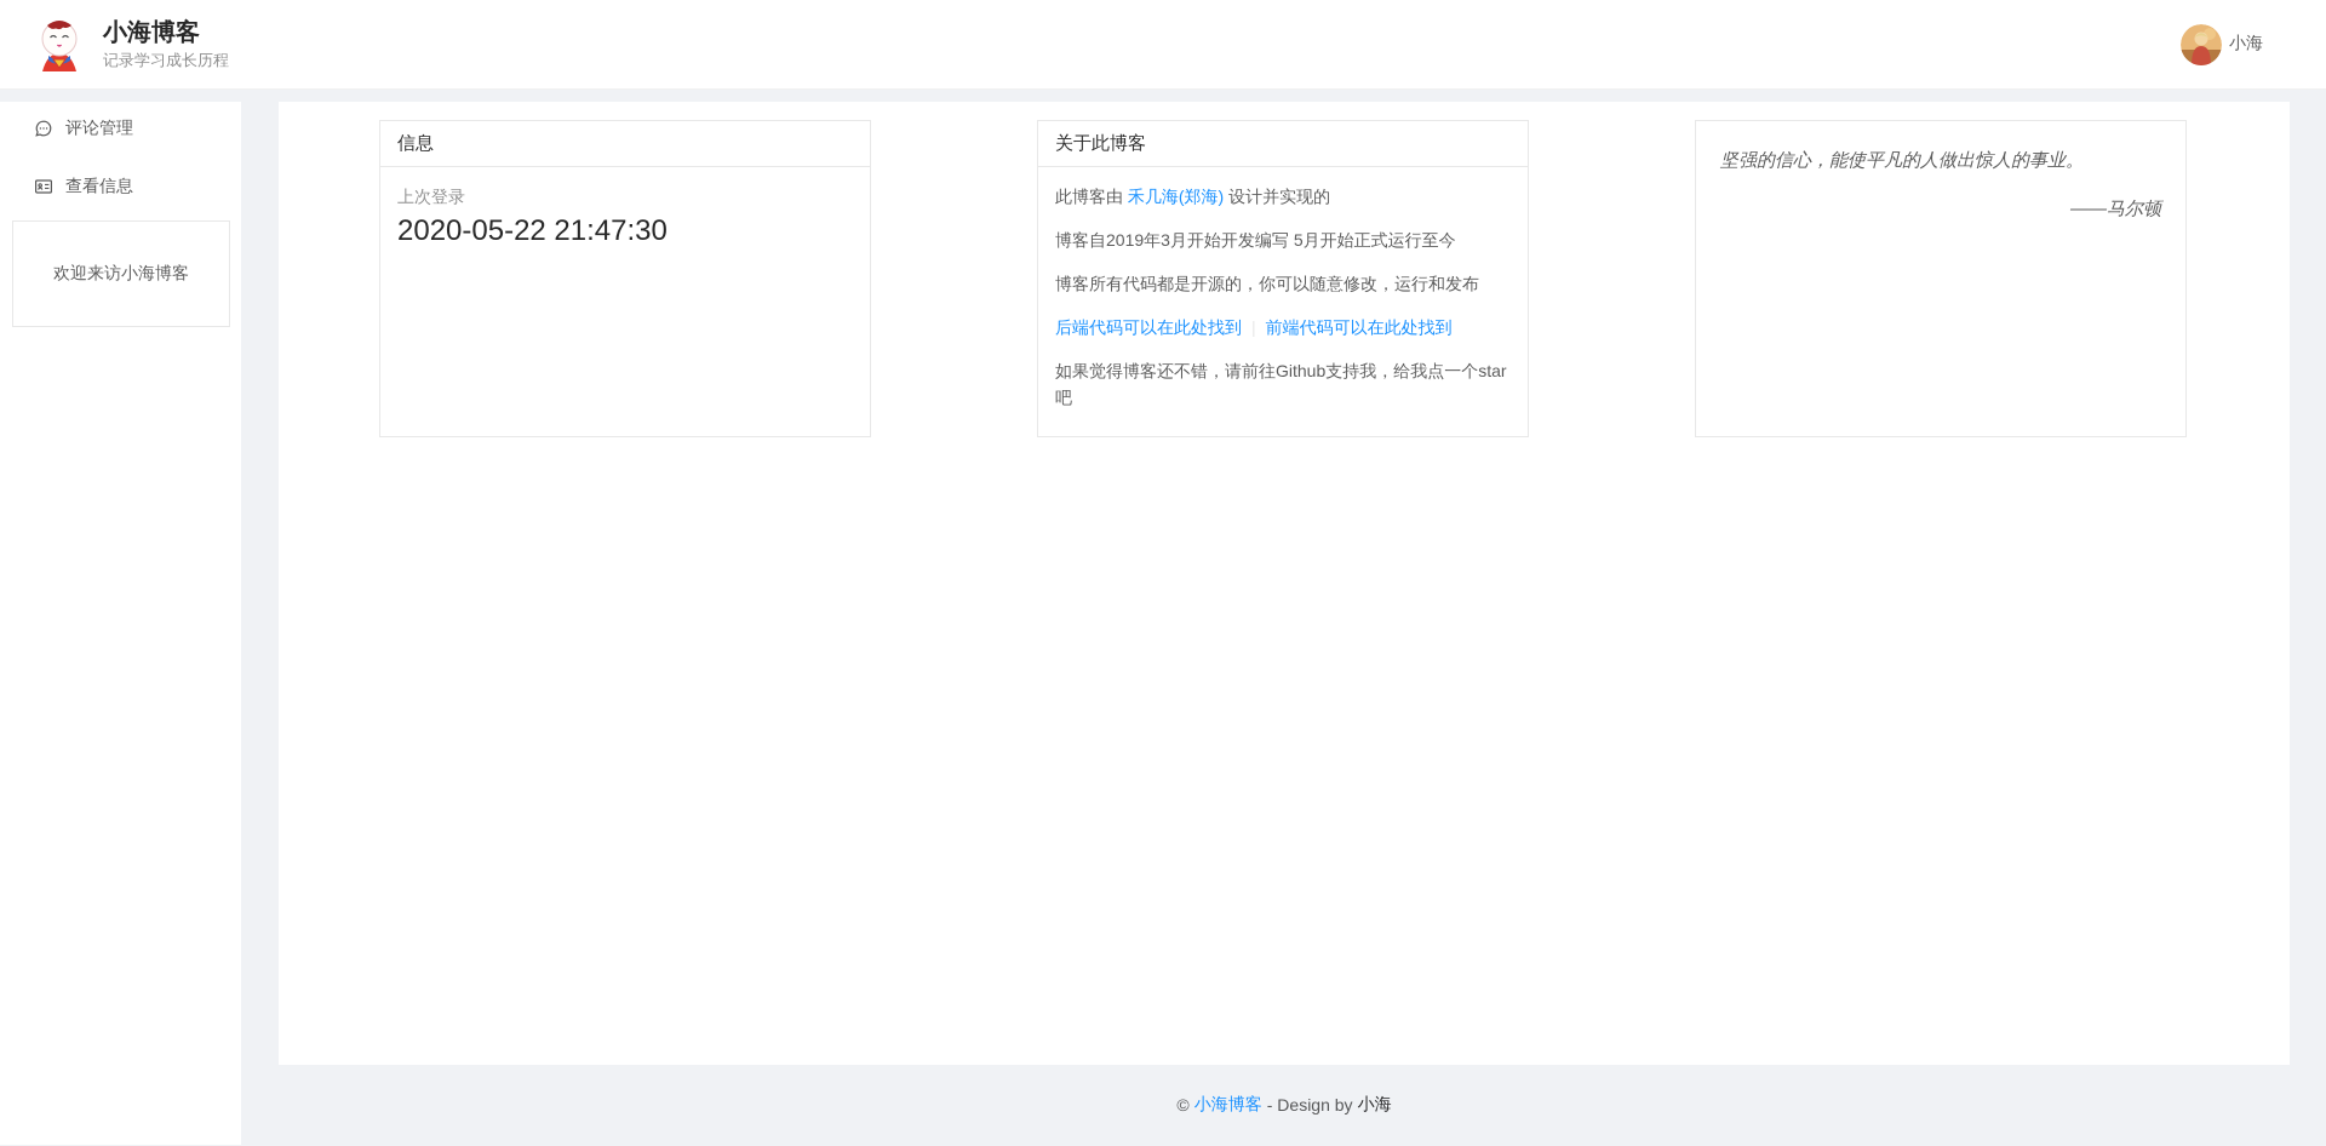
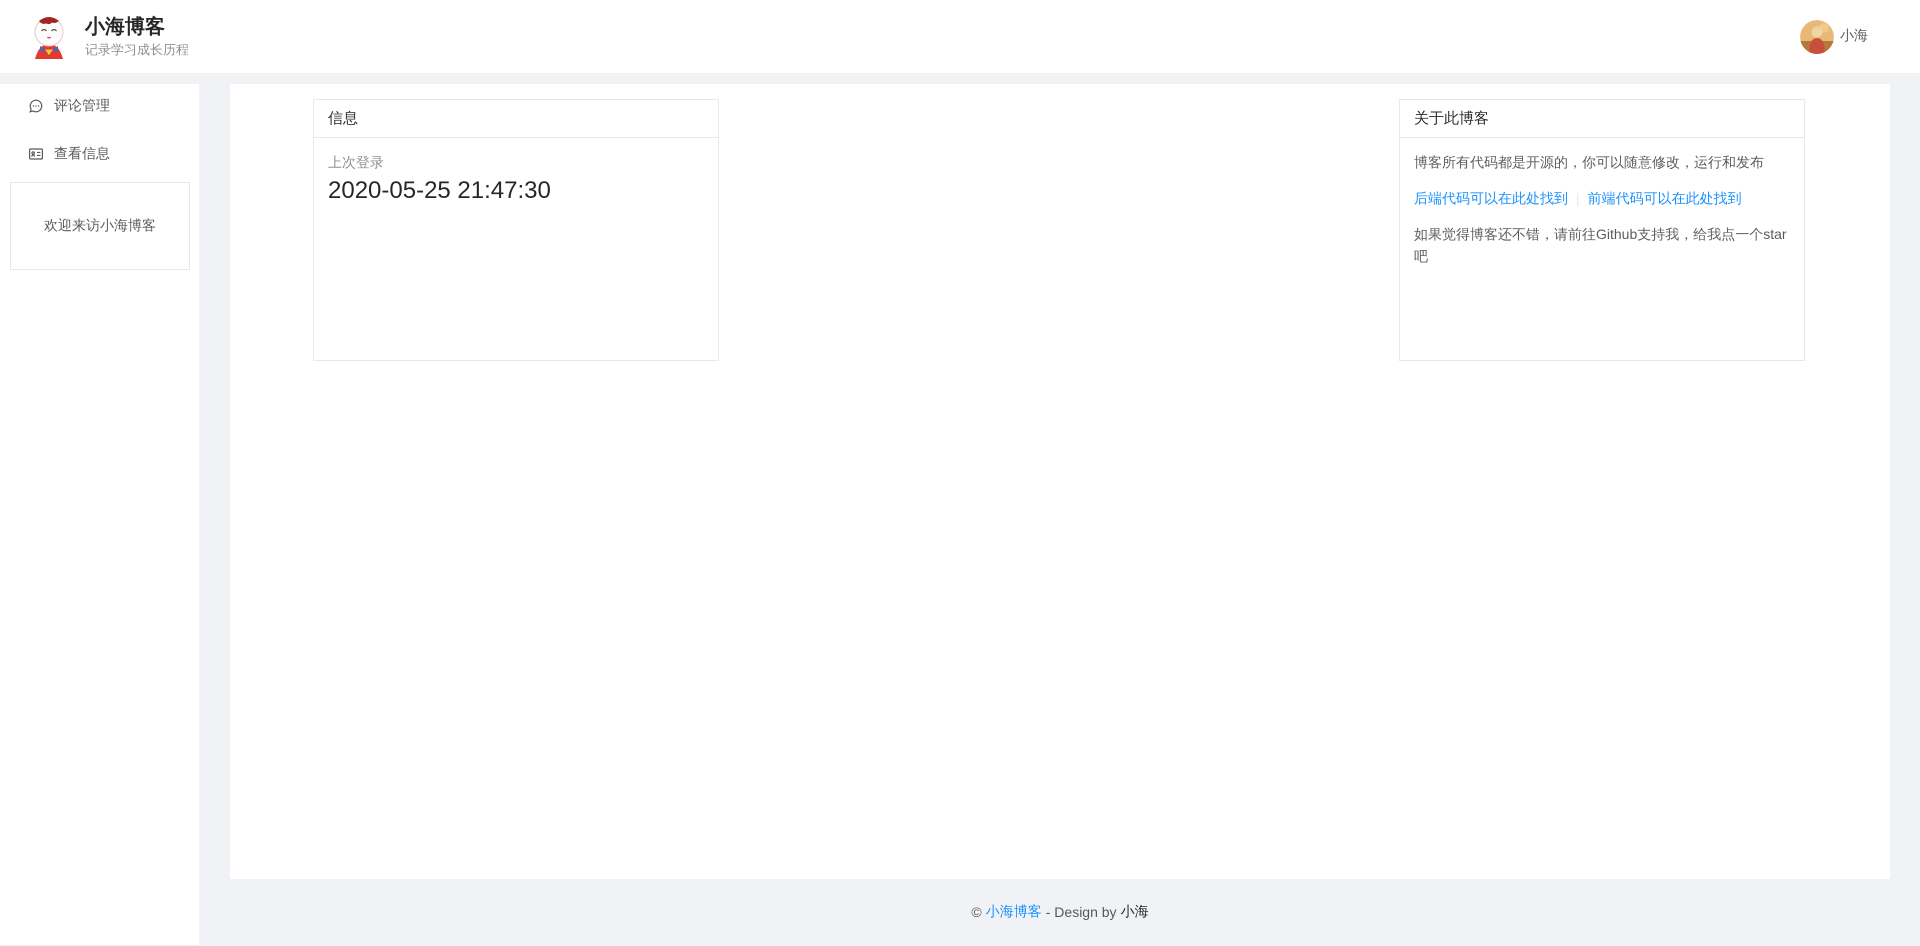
  小海博客
  记录学习成长历程
  小海
  评论管理
  查看信息
  欢迎来访小海博客
  信息
  上次登录
- 2020-05-22 21:47:30
+ 2020-05-25 21:47:30
  关于此博客
- 此博客由 禾几海(郑海) 设计并实现的
- 博客自2019年3月开始开发编写 5月开始正式运行至今
  博客所有代码都是开源的，你可以随意修改，运行和发布
  后端代码可以在此处找到 前端代码可以在此处找到
  如果觉得博客还不错，请前往Github支持我，给我点一个star吧
- 坚强的信心，能使平凡的人做出惊人的事业。
- ——马尔顿
  ©
  小海博客
  - Design by
  小海
